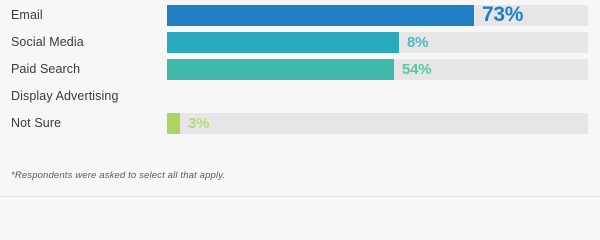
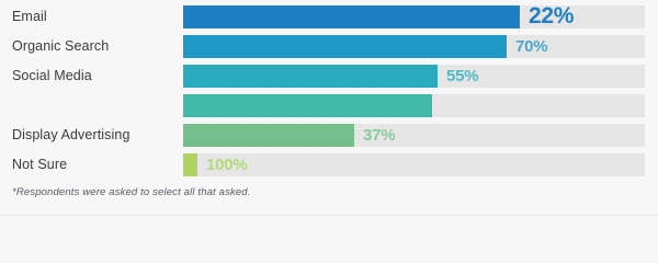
  Email
- 73%
+ 22%
+ Organic Search
+ 70%
  Social Media
- 8%
+ 55%
- Paid Search
- 54%
  Display Advertising
+ 37%
  Not Sure
- 3%
+ 100%
- *Respondents were asked to select all that apply.
+ *Respondents were asked to select all that asked.
